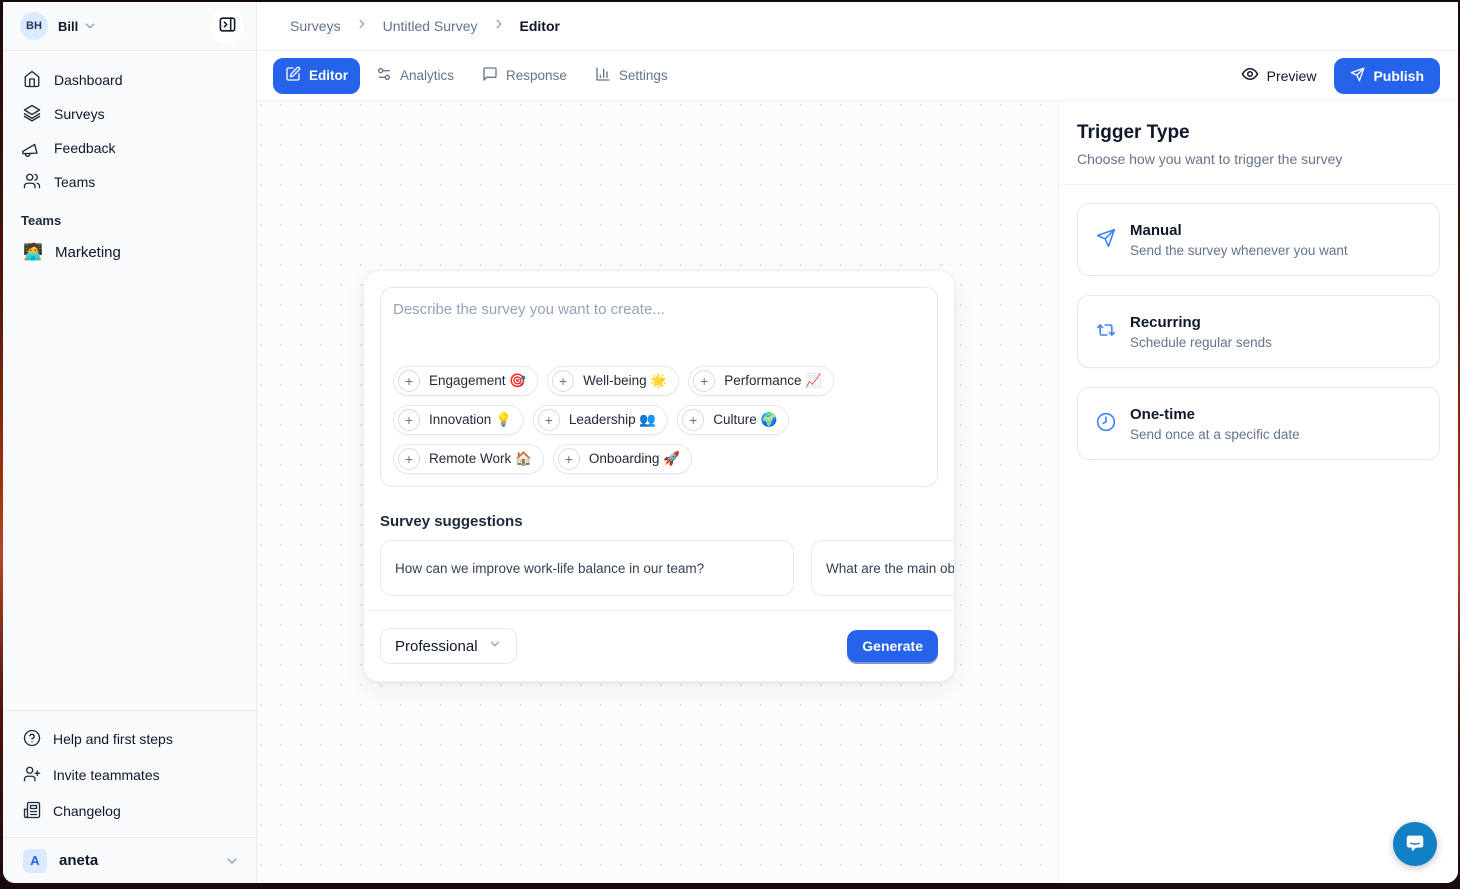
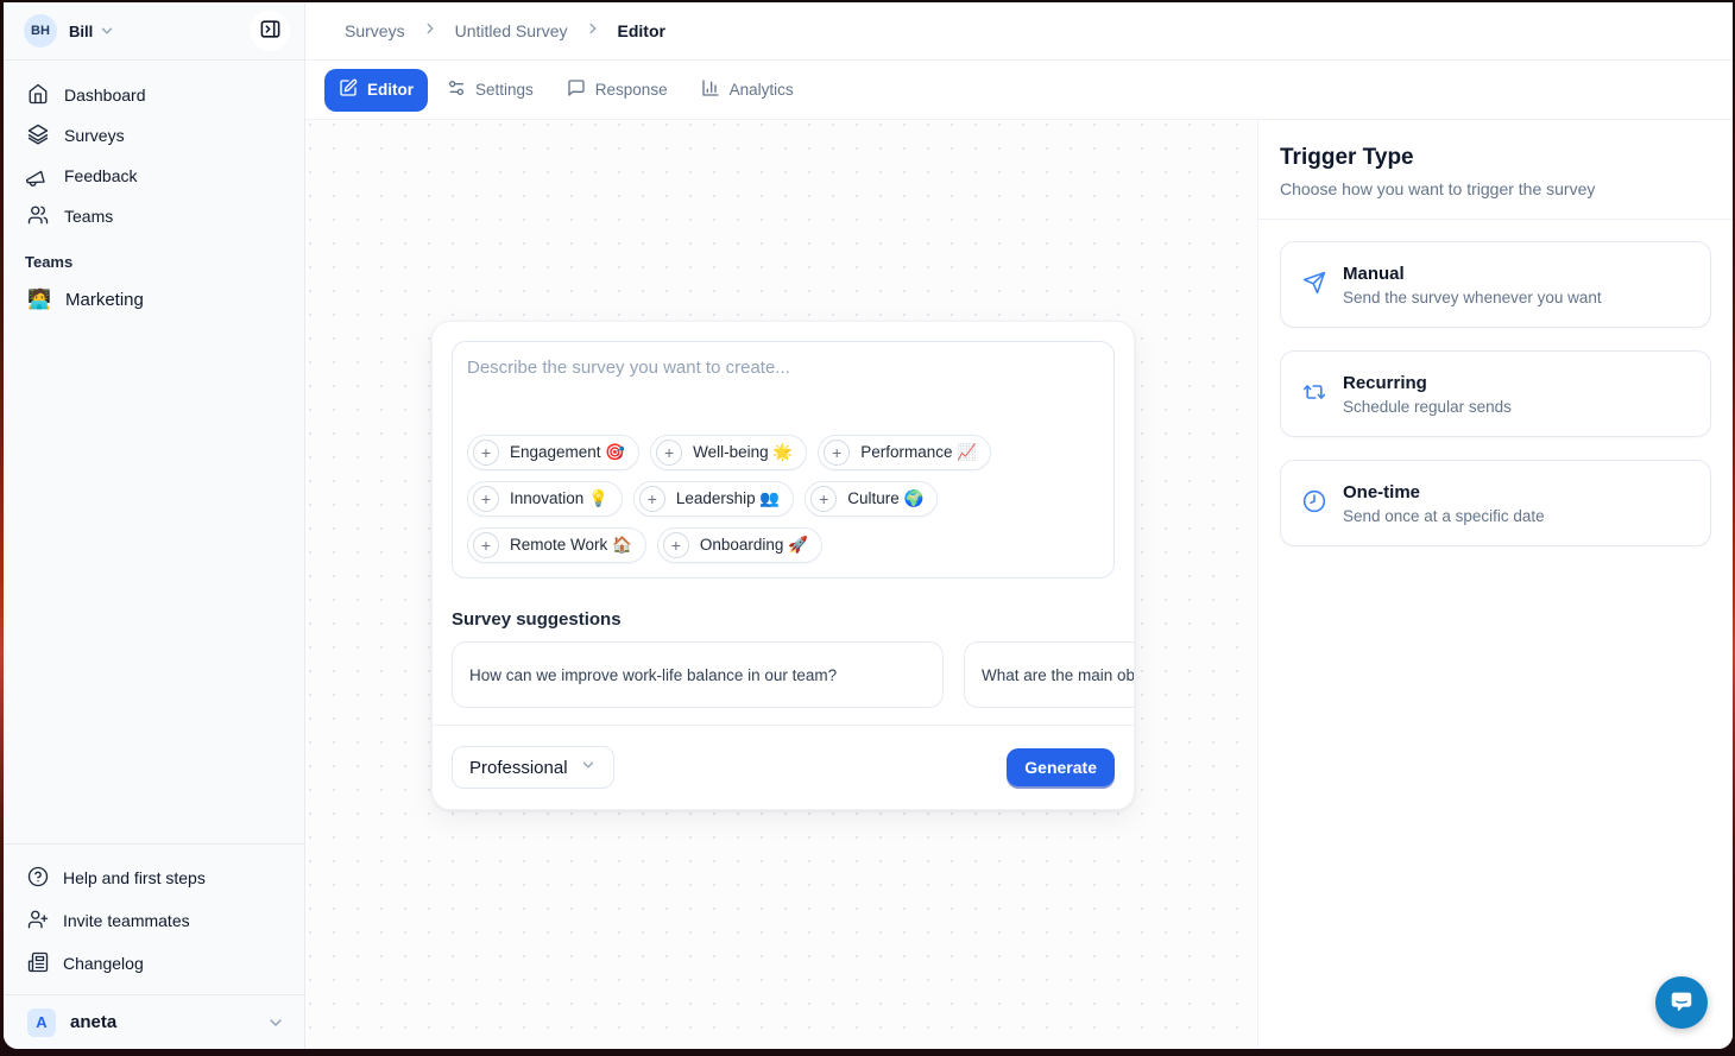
  BH
  Bill
  Dashboard
  Surveys
  Feedback
  Teams
  Teams
  🧑‍💻
  Marketing
  Help and first steps
  Invite teammates
  Changelog
  A
  aneta
  Surveys
  Untitled Survey
  Editor
  Editor
- Analytics
+ Settings
  Response
- Settings
+ Analytics
- Preview
- Publish
  Describe the survey you want to create...
  +
  Engagement 🎯
  +
  Well-being 🌟
  +
  Performance 📈
  +
  Innovation 💡
  +
  Leadership 👥
  +
  Culture 🌍
  +
  Remote Work 🏠
  +
  Onboarding 🚀
  Survey suggestions
  How can we improve work-life balance in our team?
  What are the main ob
  Professional
  Generate
  Trigger Type
  Choose how you want to trigger the survey
  Manual
  Send the survey whenever you want
  Recurring
  Schedule regular sends
  One-time
  Send once at a specific date
